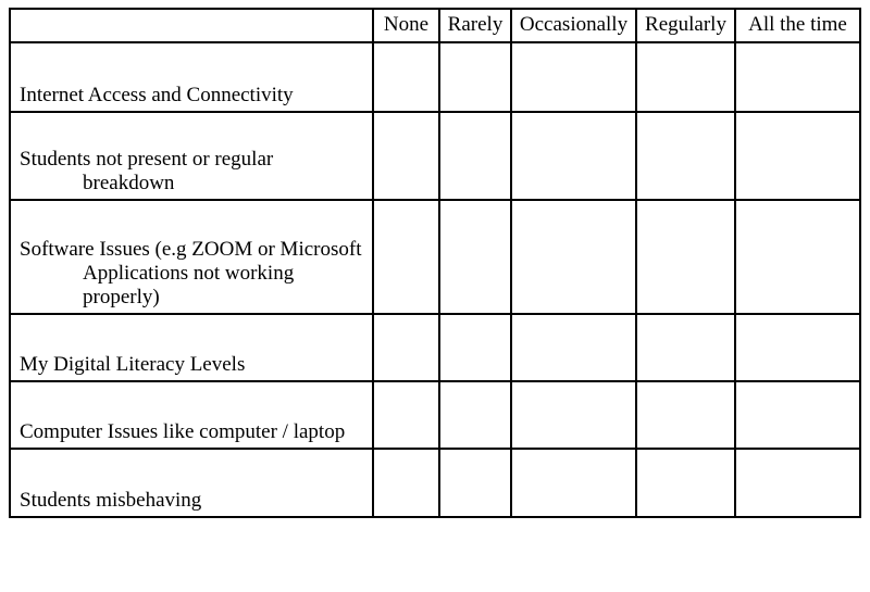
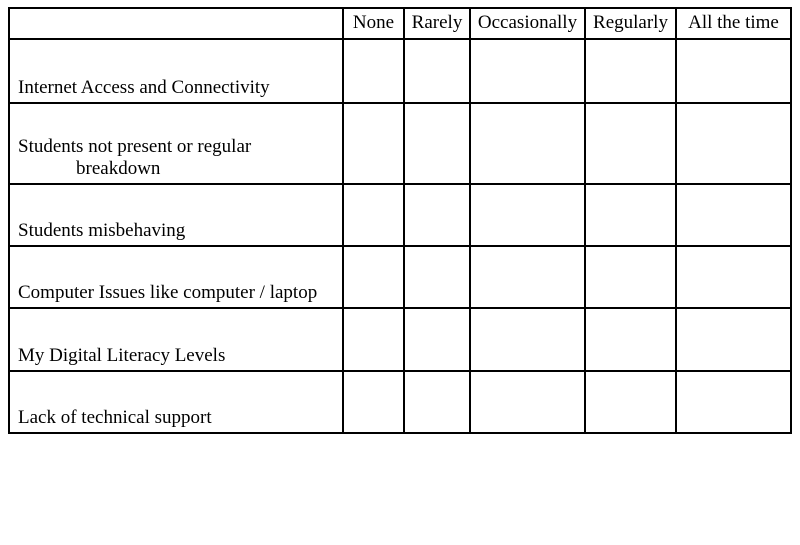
  	None	Rarely	Occasionally	Regularly	All the time
  Internet Access and Connectivity
  Students not present or regular breakdown
- Software Issues (e.g ZOOM or Microsoft Applications not working properly)
- My Digital Literacy Levels
+ Students misbehaving
  Computer Issues like computer / laptop
- Students misbehaving
+ My Digital Literacy Levels
+ Lack of technical support
